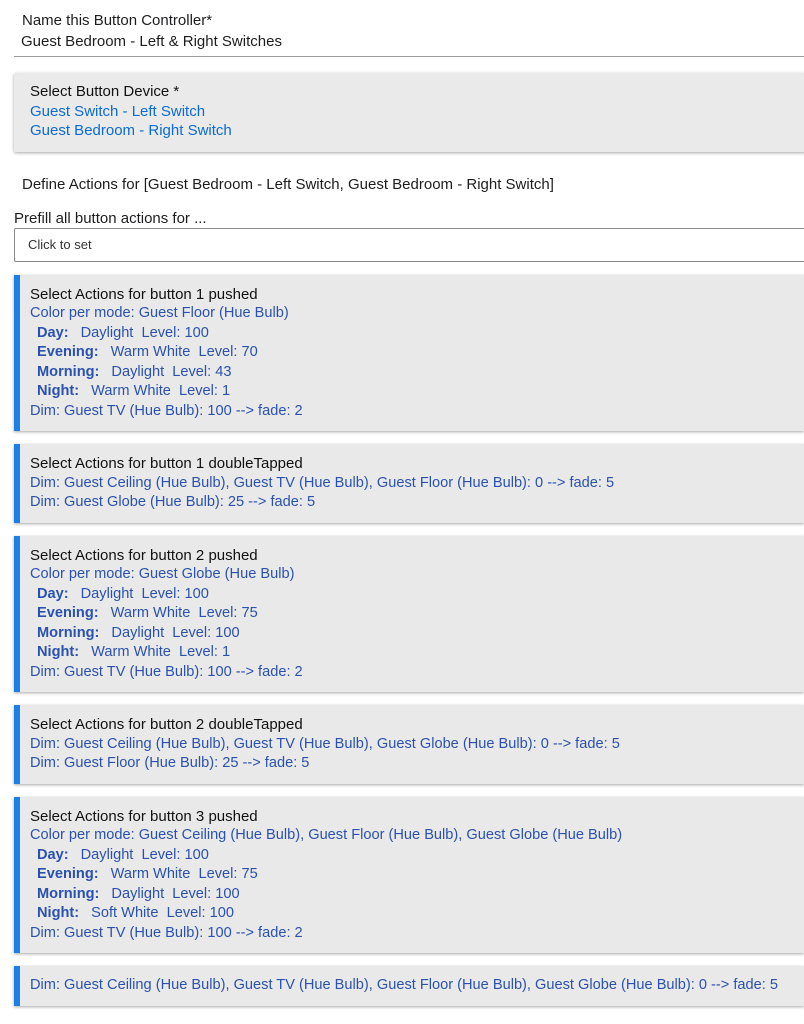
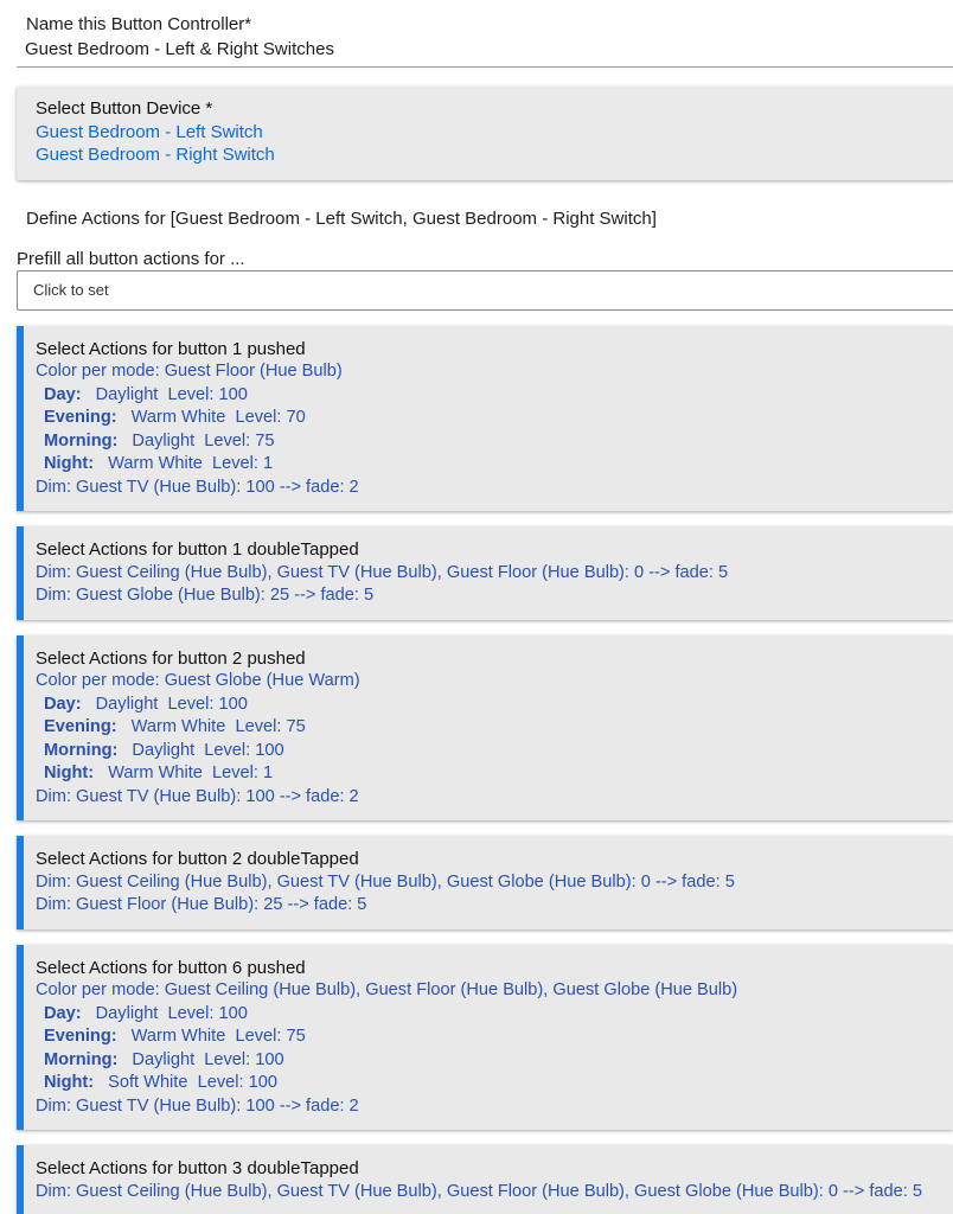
  Name this Button Controller*
  Guest Bedroom - Left & Right Switches
  Select Button Device *
- Guest Switch - Left Switch
+ Guest Bedroom - Left Switch
  Guest Bedroom - Right Switch
  Define Actions for [Guest Bedroom - Left Switch, Guest Bedroom - Right Switch]
  Prefill all button actions for ...
  Click to set
  Select Actions for button 1 pushed
  Color per mode: Guest Floor (Hue Bulb)
  Day: Daylight Level: 100
  Evening: Warm White Level: 70
- Morning: Daylight Level: 43
+ Morning: Daylight Level: 75
  Night: Warm White Level: 1
  Dim: Guest TV (Hue Bulb): 100 --> fade: 2
  Select Actions for button 1 doubleTapped
  Dim: Guest Ceiling (Hue Bulb), Guest TV (Hue Bulb), Guest Floor (Hue Bulb): 0 --> fade: 5
  Dim: Guest Globe (Hue Bulb): 25 --> fade: 5
  Select Actions for button 2 pushed
- Color per mode: Guest Globe (Hue Bulb)
+ Color per mode: Guest Globe (Hue Warm)
  Day: Daylight Level: 100
  Evening: Warm White Level: 75
  Morning: Daylight Level: 100
  Night: Warm White Level: 1
  Dim: Guest TV (Hue Bulb): 100 --> fade: 2
  Select Actions for button 2 doubleTapped
  Dim: Guest Ceiling (Hue Bulb), Guest TV (Hue Bulb), Guest Globe (Hue Bulb): 0 --> fade: 5
  Dim: Guest Floor (Hue Bulb): 25 --> fade: 5
- Select Actions for button 3 pushed
+ Select Actions for button 6 pushed
  Color per mode: Guest Ceiling (Hue Bulb), Guest Floor (Hue Bulb), Guest Globe (Hue Bulb)
  Day: Daylight Level: 100
  Evening: Warm White Level: 75
  Morning: Daylight Level: 100
  Night: Soft White Level: 100
  Dim: Guest TV (Hue Bulb): 100 --> fade: 2
+ Select Actions for button 3 doubleTapped
  Dim: Guest Ceiling (Hue Bulb), Guest TV (Hue Bulb), Guest Floor (Hue Bulb), Guest Globe (Hue Bulb): 0 --> fade: 5
